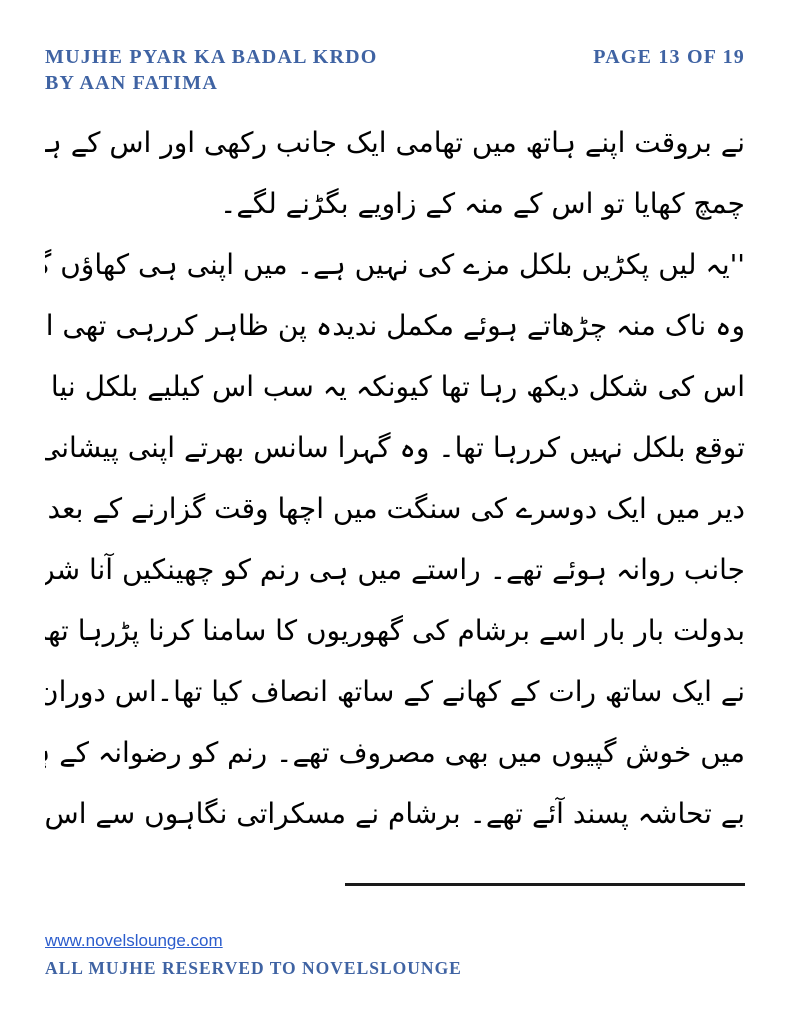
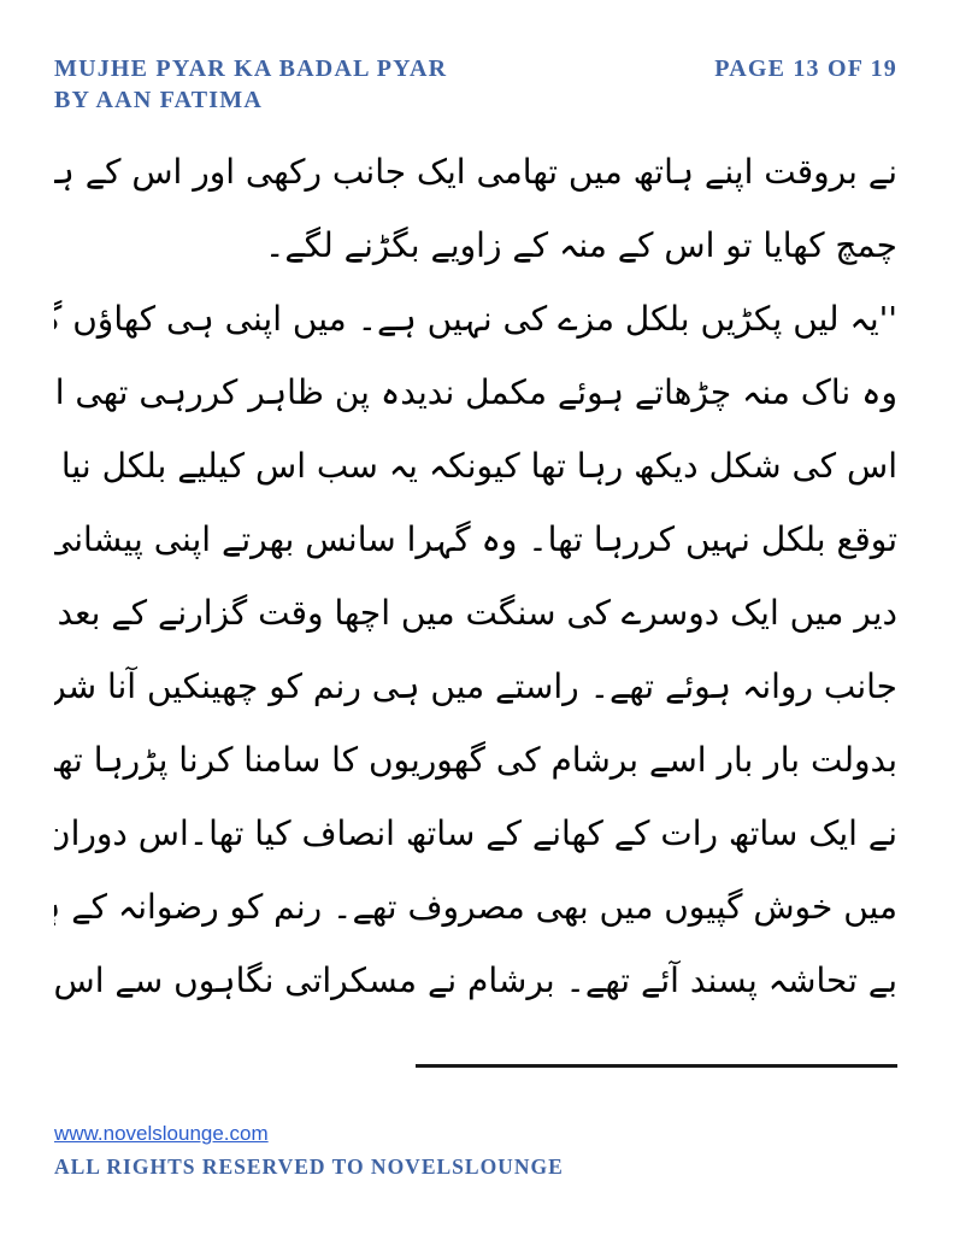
- MUJHE PYAR KA BADAL KRDO
+ MUJHE PYAR KA BADAL PYAR
  PAGE 13 OF 19
  BY AAN FATIMA
  نے بروقت اپنے ہاتھ میں تھامی ایک جانب رکھی اور اس کے ہ
  چمچ کھایا تو اس کے منہ کے زاویے بگڑنے لگے۔
  ''یہ لیں پکڑیں بلکل مزے کی نہیں ہے۔ میں اپنی ہی کھاؤں گ
  وہ ناک منہ چڑھاتے ہوئے مکمل ندیدہ پن ظاہر کررہی تھی ا
  اس کی شکل دیکھ رہا تھا کیونکہ یہ سب اس کیلیے بلکل نیا
  توقع بلکل نہیں کررہا تھا۔ وہ گہرا سانس بھرتے اپنی پیشانی
  دیر میں ایک دوسرے کی سنگت میں اچھا وقت گزارنے کے بعد
  جانب روانہ ہوئے تھے۔ راستے میں ہی رنم کو چھینکیں آنا شر
  بدولت بار بار اسے برشام کی گھوریوں کا سامنا کرنا پڑرہا تھ
  نے ایک ساتھ رات کے کھانے کے ساتھ انصاف کیا تھا۔اس دوران
  بے تحاشہ پسند آئے تھے۔ برشام نے مسکراتی نگاہوں سے اس
  www.novelslounge.com
- ALL MUJHE RESERVED TO NOVELSLOUNGE
+ ALL RIGHTS RESERVED TO NOVELSLOUNGE
